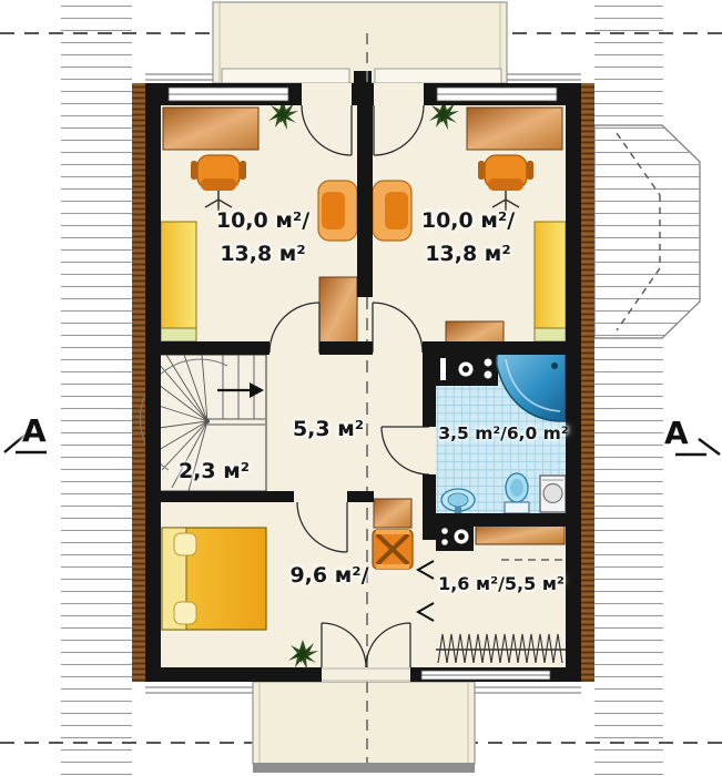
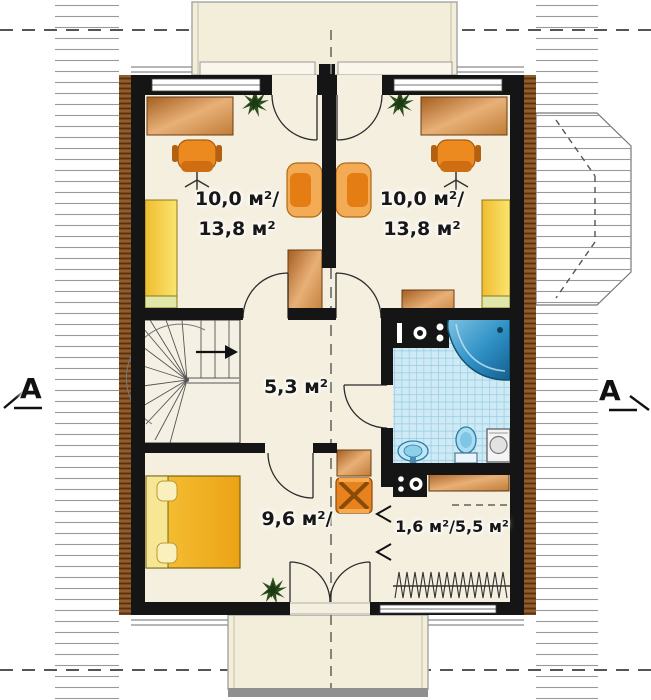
  10,0 м²/
  13,8 м²
  10,0 м²/
  13,8 м²
  5,3 м²
- 2,3 м²
- 3,5 m²/6,0 m²
  9,6 м²/
  1,6 м²/5,5 м²
  A
  A
